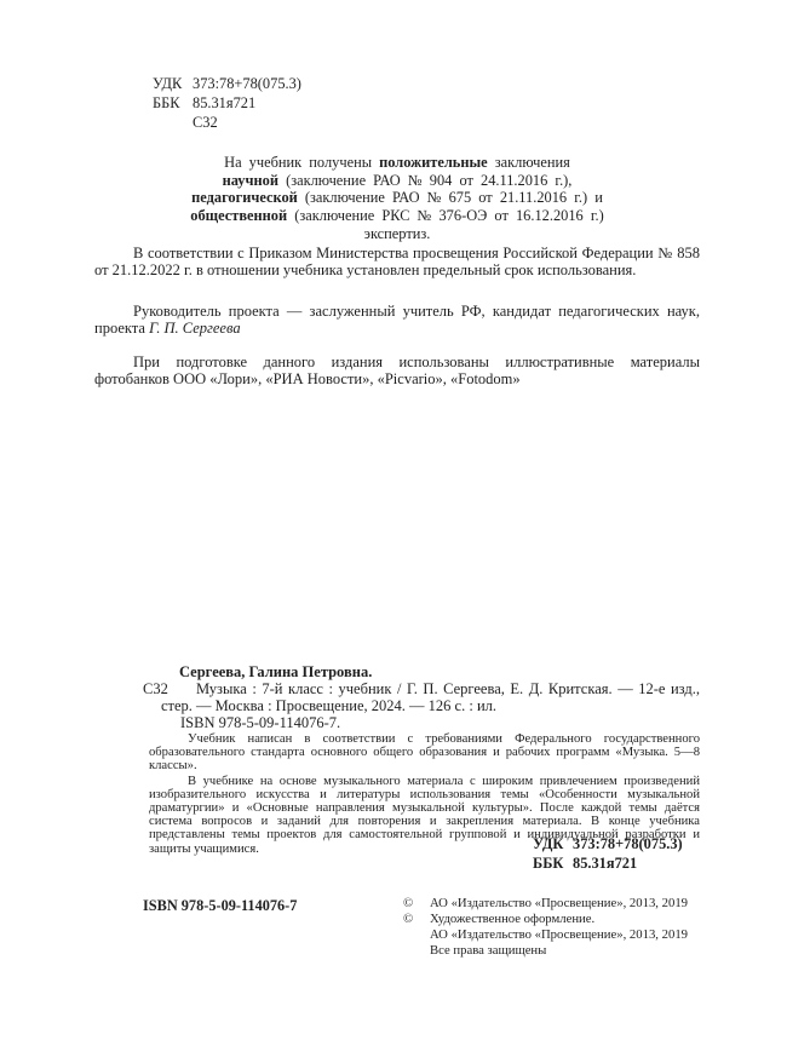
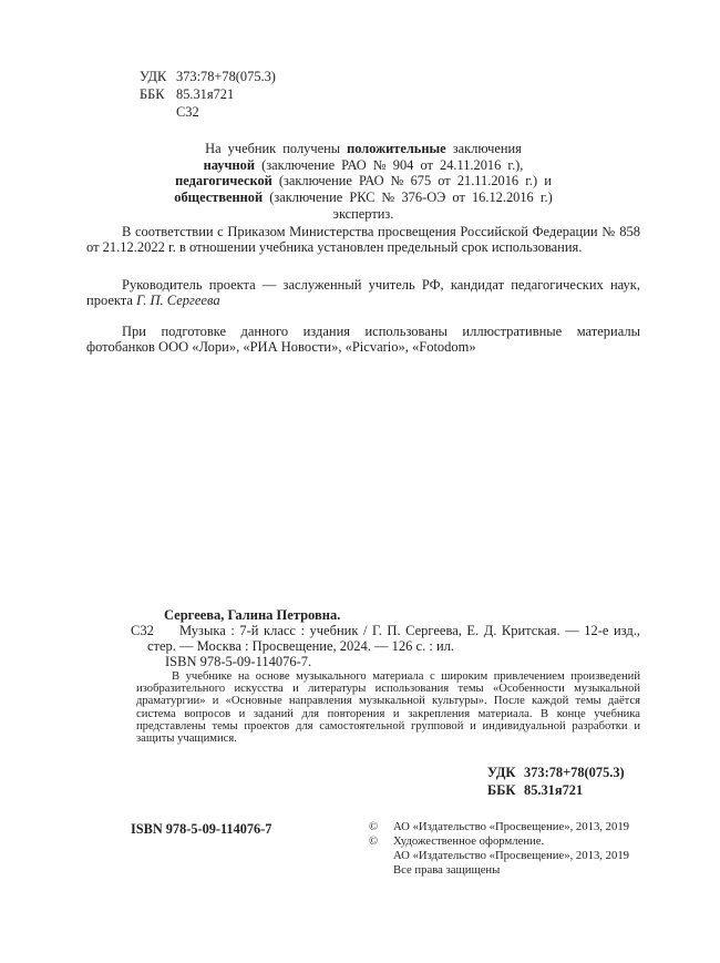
  УДК
  373:78+78(075.3)
  ББК
  85.31я721
  С32
  На учебник получены положительные заключения
  научной (заключение РАО № 904 от 24.11.2016 г.),
  педагогической (заключение РАО № 675 от 21.11.2016 г.) и
  общественной (заключение РКС № 376-ОЭ от 16.12.2016 г.)
  экспертиз.
  В соответствии с Приказом Министерства просвещения Российской Федерации № 858 от 21.12.2022 г. в отношении учебника установлен предельный срок использования.
  Руководитель проекта — заслуженный учитель РФ, кандидат педагогических наук, проекта Г. П. Сергеева
  При подготовке данного издания использованы иллюстративные материалы фотобанков ООО «Лори», «РИА Новости», «Picvario», «Fotodom»
  Сергеева, Галина Петровна.
  С32
  Музыка : 7-й класс : учебник / Г. П. Сергеева, Е. Д. Критская. — 12-е изд., стер. — Москва : Просвещение, 2024. — 126 с. : ил.
  ISBN 978-5-09-114076-7.
- Учебник написан в соответствии с требованиями Федерального государственного образовательного стандарта основного общего образования и рабочих программ «Музыка. 5—8 классы».
  В учебнике на основе музыкального материала с широким привлечением произведений изобразительного искусства и литературы использования темы «Особенности музыкальной драматургии» и «Основные направления музыкальной культуры». После каждой темы даётся система вопросов и заданий для повторения и закрепления материала. В конце учебника представлены темы проектов для самостоятельной групповой и индивидуальной разработки и защиты учащимися.
  УДК
  373:78+78(075.3)
  ББК
  85.31я721
  ISBN 978-5-09-114076-7
  ©
  АО «Издательство «Просвещение», 2013, 2019
  ©
  Художественное оформление.
  АО «Издательство «Просвещение», 2013, 2019
  Все права защищены
